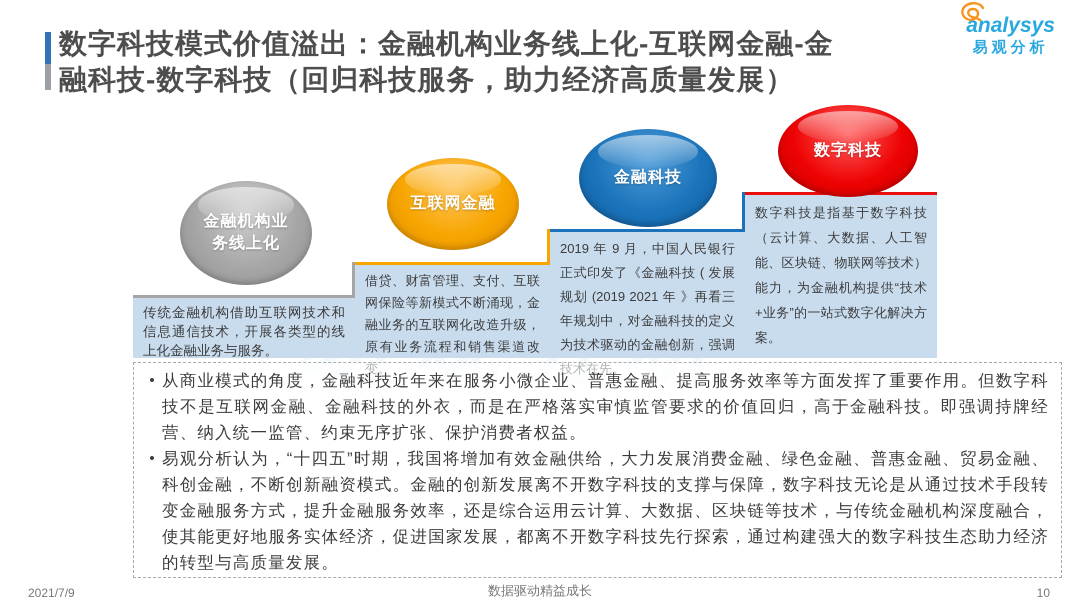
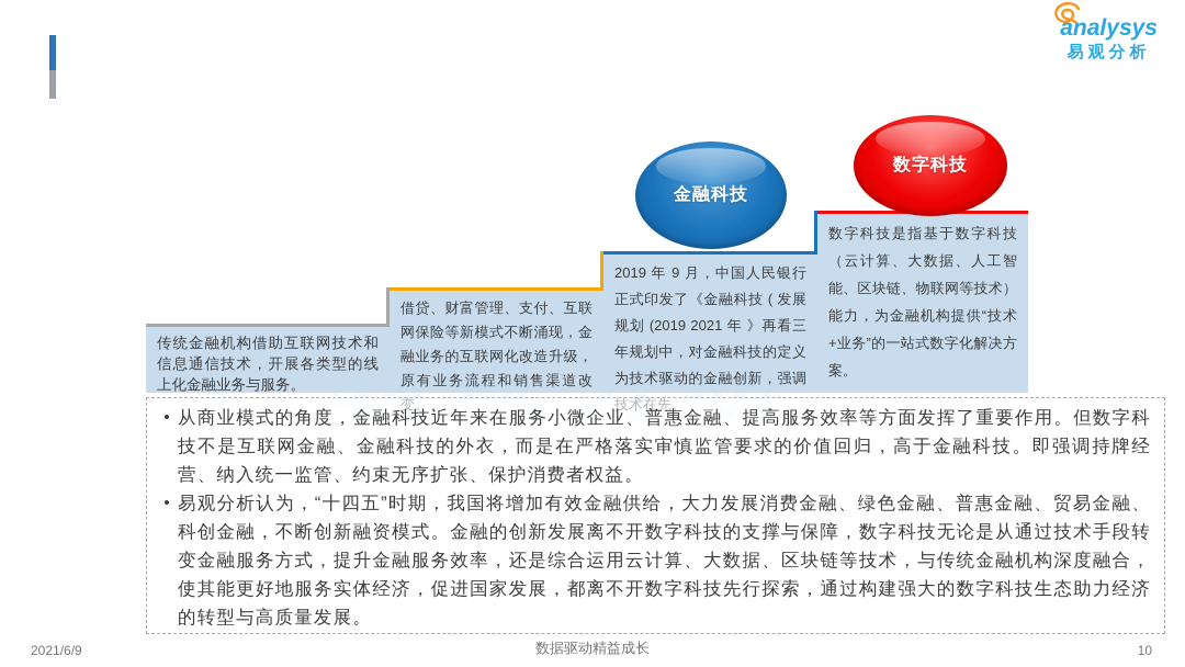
- 数字科技模式价值溢出：金融机构业务线上化-互联网金融-金
- 融科技-数字科技（回归科技服务，助力经济高质量发展）
  analysys
  易观分析
  传统金融机构借助互联网技术和信息通信技术，开展各类型的线上化金融业务与服务。
  借贷、财富管理、支付、互联网保险等新模式不断涌现，金融业务的互联网化改造升级，原有业务流程和销售渠道改变。
  2019 年 9 月，中国人民银行正式印发了《金融科技 ( 发展规划 (2019 2021 年 》再看三年规划中，对金融科技的定义为技术驱动的金融创新，强调技术在先。
  数字科技是指基于数字科技（云计算、大数据、人工智能、区块链、物联网等技术）能力，为金融机构提供“技术+业务”的一站式数字化解决方案。
- 金融机构业
- 务线上化
- 互联网金融
  金融科技
  数字科技
  •
  从商业模式的角度，金融科技近年来在服务小微企业、普惠金融、提高服务效率等方面发挥了重要作用。但数字科技不是互联网金融、金融科技的外衣，而是在严格落实审慎监管要求的价值回归，高于金融科技。即强调持牌经营、纳入统一监管、约束无序扩张、保护消费者权益。
  •
  易观分析认为，“十四五”时期，我国将增加有效金融供给，大力发展消费金融、绿色金融、普惠金融、贸易金融、科创金融，不断创新融资模式。金融的创新发展离不开数字科技的支撑与保障，数字科技无论是从通过技术手段转变金融服务方式，提升金融服务效率，还是综合运用云计算、大数据、区块链等技术，与传统金融机构深度融合，使其能更好地服务实体经济，促进国家发展，都离不开数字科技先行探索，通过构建强大的数字科技生态助力经济的转型与高质量发展。
- 2021/7/9
+ 2021/6/9
  数据驱动精益成长
  10
